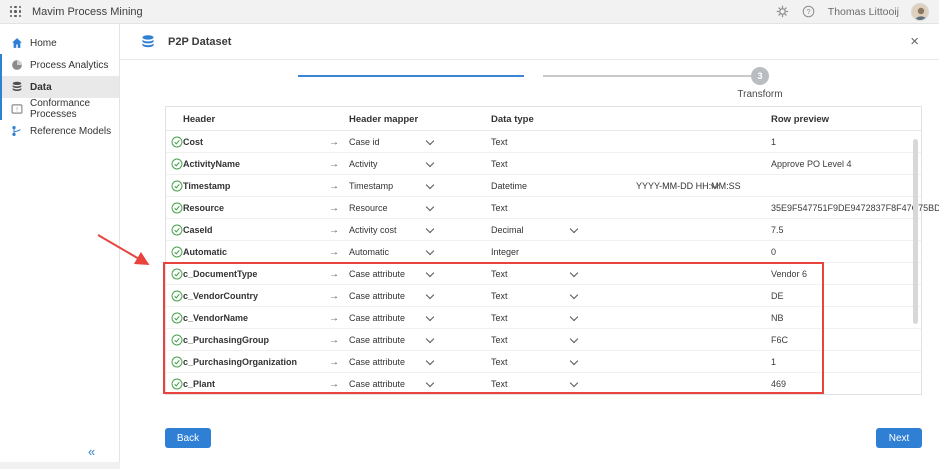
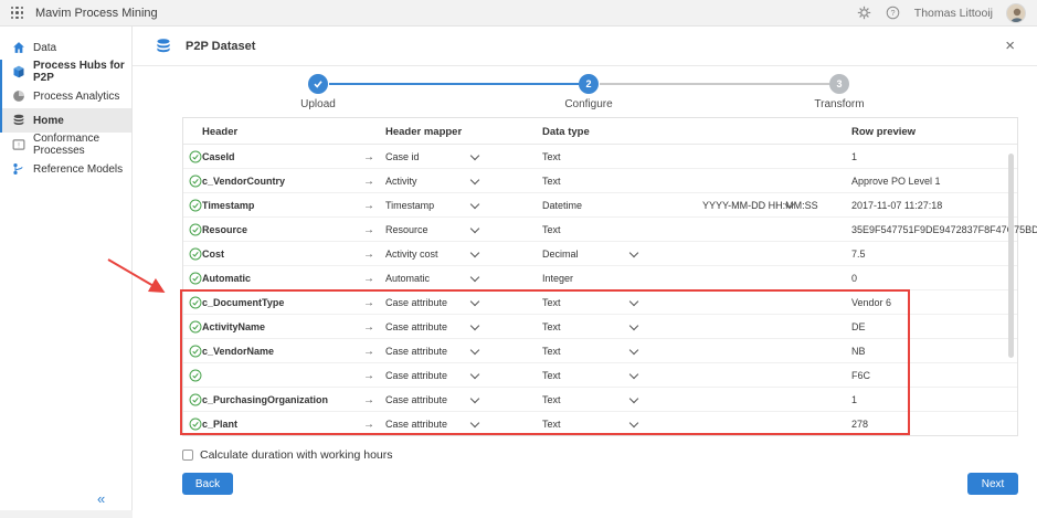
  Mavim Process Mining
  ?
  Thomas Littooij
- Home
+ Data
+ Process Hubs for P2P
  Process Analytics
- Data
+ Home
  Conformance Processes
  Reference Models
  «
  P2P Dataset
  ×
+ Upload
+ 2
+ Configure
  3
  Transform
  Header
  Header mapper
  Data type
  Row preview
- Cost
+ CaseId
  →
  Case id
  Text
  1
- ActivityName
+ c_VendorCountry
  →
  Activity
  Text
- Approve PO Level 4
+ Approve PO Level 1
  Timestamp
  →
  Timestamp
  Datetime
  YYYY-MM-DD HH:MM:SS
+ 2017-11-07 11:27:18
  Resource
  →
  Resource
  Text
  35E9F547751F9DE9472837F8F4775BD
- CaseId
+ Cost
  →
  Activity cost
  Decimal
  7.5
  Automatic
  →
  Automatic
  Integer
  0
  c_DocumentType
  →
  Case attribute
  Text
  Vendor 6
- c_VendorCountry
+ ActivityName
  →
  Case attribute
  Text
  DE
  c_VendorName
  →
  Case attribute
  Text
  NB
- c_PurchasingGroup
  →
  Case attribute
  Text
  F6C
  c_PurchasingOrganization
  →
  Case attribute
  Text
  1
  c_Plant
  →
  Case attribute
  Text
- 469
+ 278
+ Calculate duration with working hours
  Back
  Next
